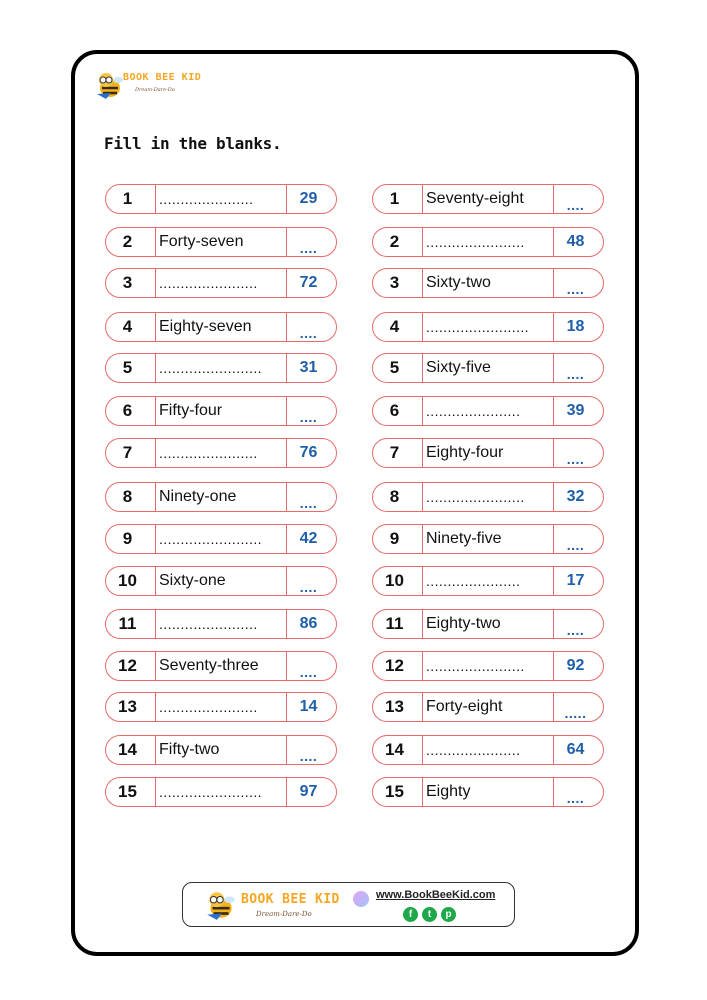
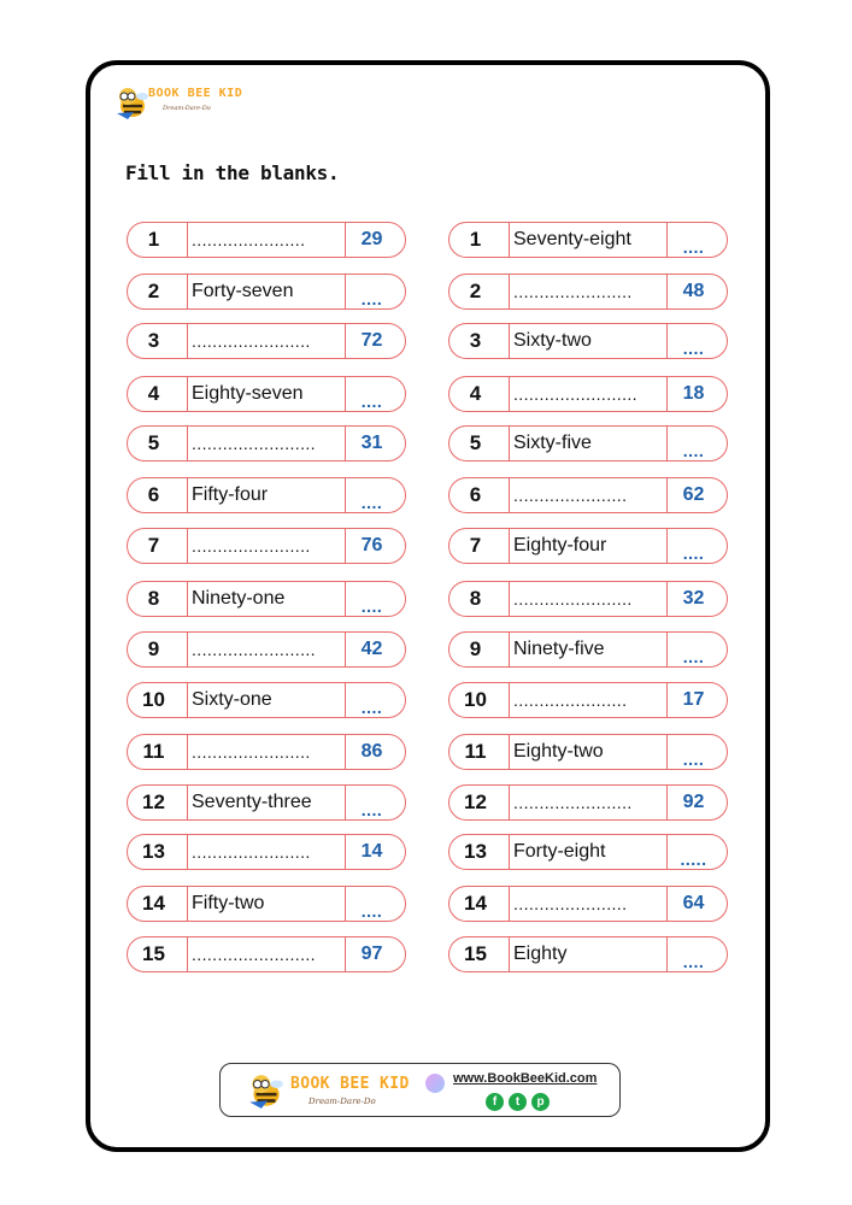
  BOOK BEE KID
  Fill in the blanks.
  1
  ......................
  29
  2
  Forty-seven
  ....
  3
  .......................
  72
  4
  Eighty-seven
  ....
  5
  ........................
  31
  6
  Fifty-four
  ....
  7
  .......................
  76
  8
  Ninety-one
  ....
  9
  ........................
  42
  10
  Sixty-one
  ....
  11
  .......................
  86
  12
  Seventy-three
  ....
  13
  .......................
  14
  14
  Fifty-two
  ....
  15
  ........................
  97
  1
  Seventy-eight
  ....
  2
  .......................
  48
  3
  Sixty-two
  ....
  4
  ........................
  18
  5
  Sixty-five
  ....
  6
  ......................
- 39
+ 62
  7
  Eighty-four
  ....
  8
  .......................
  32
  9
  Ninety-five
  ....
  10
  ......................
  17
  11
  Eighty-two
  ....
  12
  .......................
  92
  13
  Forty-eight
  .....
  14
  ......................
  64
  15
  Eighty
  ....
  BOOK BEE KID
  Dream-Dare-Do
  www.BookBeeKid.com
  f
  t
  p
